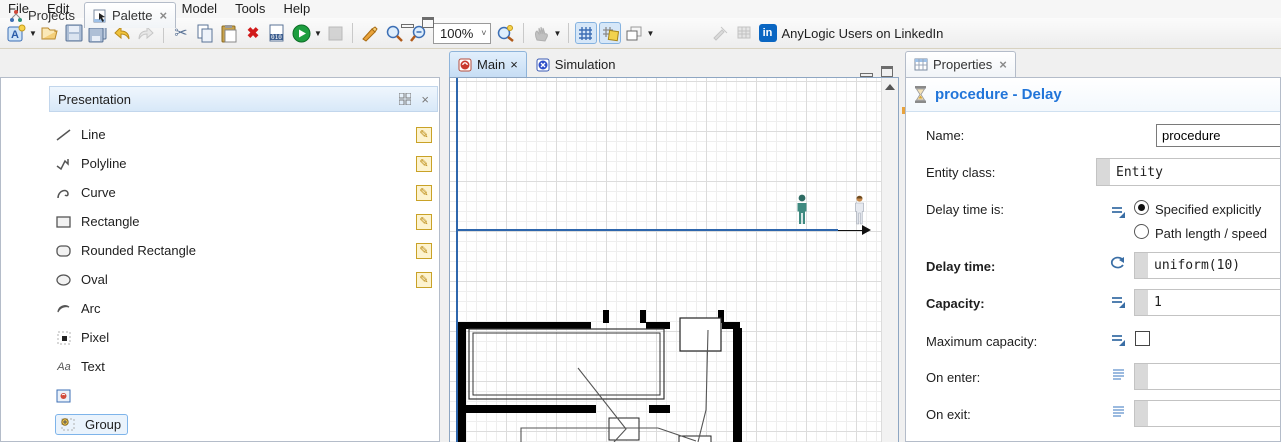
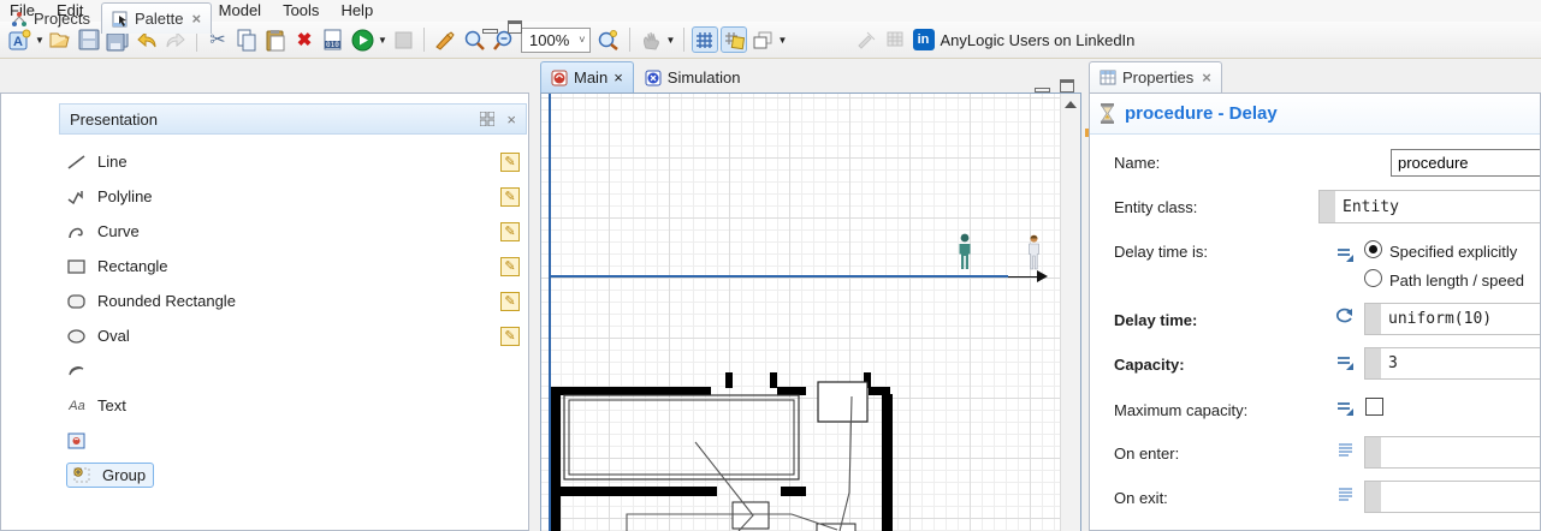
  File
  Edit
  Model
  Tools
  Help
  A
  ▼
  ✂
  ✖
  ▼
  100%
  ˅
  ▼
  ▼
  in
  AnyLogic Users on LinkedIn
  Projects
  Palette
  ×
  Presentation
  ×
  Line
  ✎
  Polyline
  ✎
  Curve
  ✎
  Rectangle
  ✎
  Rounded Rectangle
  ✎
  Oval
  ✎
- Arc
- Pixel
  Aa
  Text
  Group
  Main
  ×
  Simulation
  Properties
  ×
  procedure - Delay
  Name:
  procedure
  Entity class:
  Entity
  Delay time is:
  Specified explicitly
  Path length / speed
  Delay time:
  uniform(10)
  Capacity:
- 1
+ 3
  Maximum capacity:
  On enter:
  On exit:
